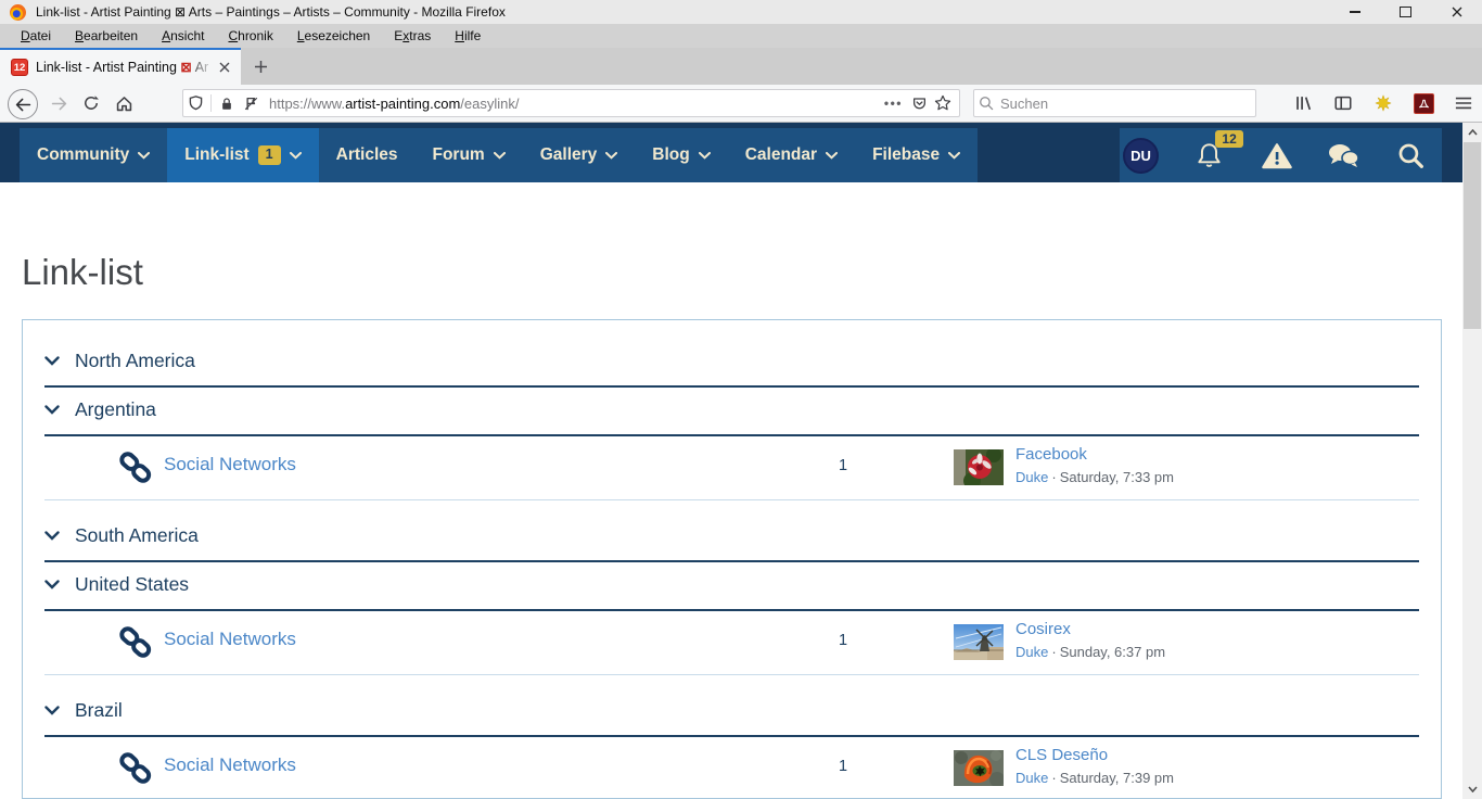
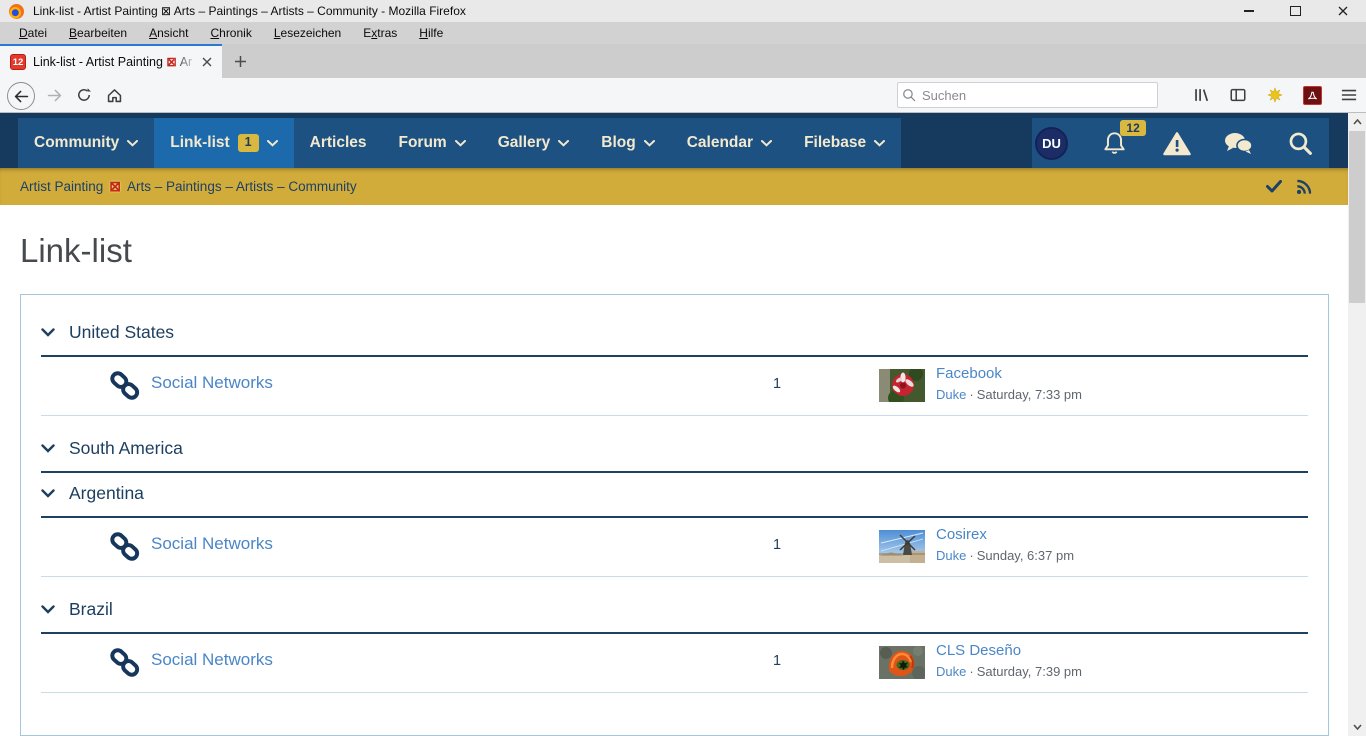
  Link-list - Artist Painting ⊠ Arts – Paintings – Artists – Community - Mozilla Firefox
  Datei
  Bearbeiten
  Ansicht
  Chronik
  Lesezeichen
  Extras
  Hilfe
  12
  Link-list - Artist Painting
- https://www.artist-painting.com/easylink/
- •••
  Suchen
  Community
  Link-list
  1
  Articles
  Forum
  Gallery
  Blog
  Calendar
  Filebase
  DU
  12
+ Artist Painting
+ ⊠
+ Arts – Paintings – Artists – Community
  Link-list
- North America
- Argentina
+ United States
  Social Networks
  1
  Facebook
  Duke · Saturday, 7:33 pm
  South America
- United States
+ Argentina
  Social Networks
  1
  Cosirex
  Duke · Sunday, 6:37 pm
  Brazil
  Social Networks
  1
  CLS Deseño
  Duke · Saturday, 7:39 pm
